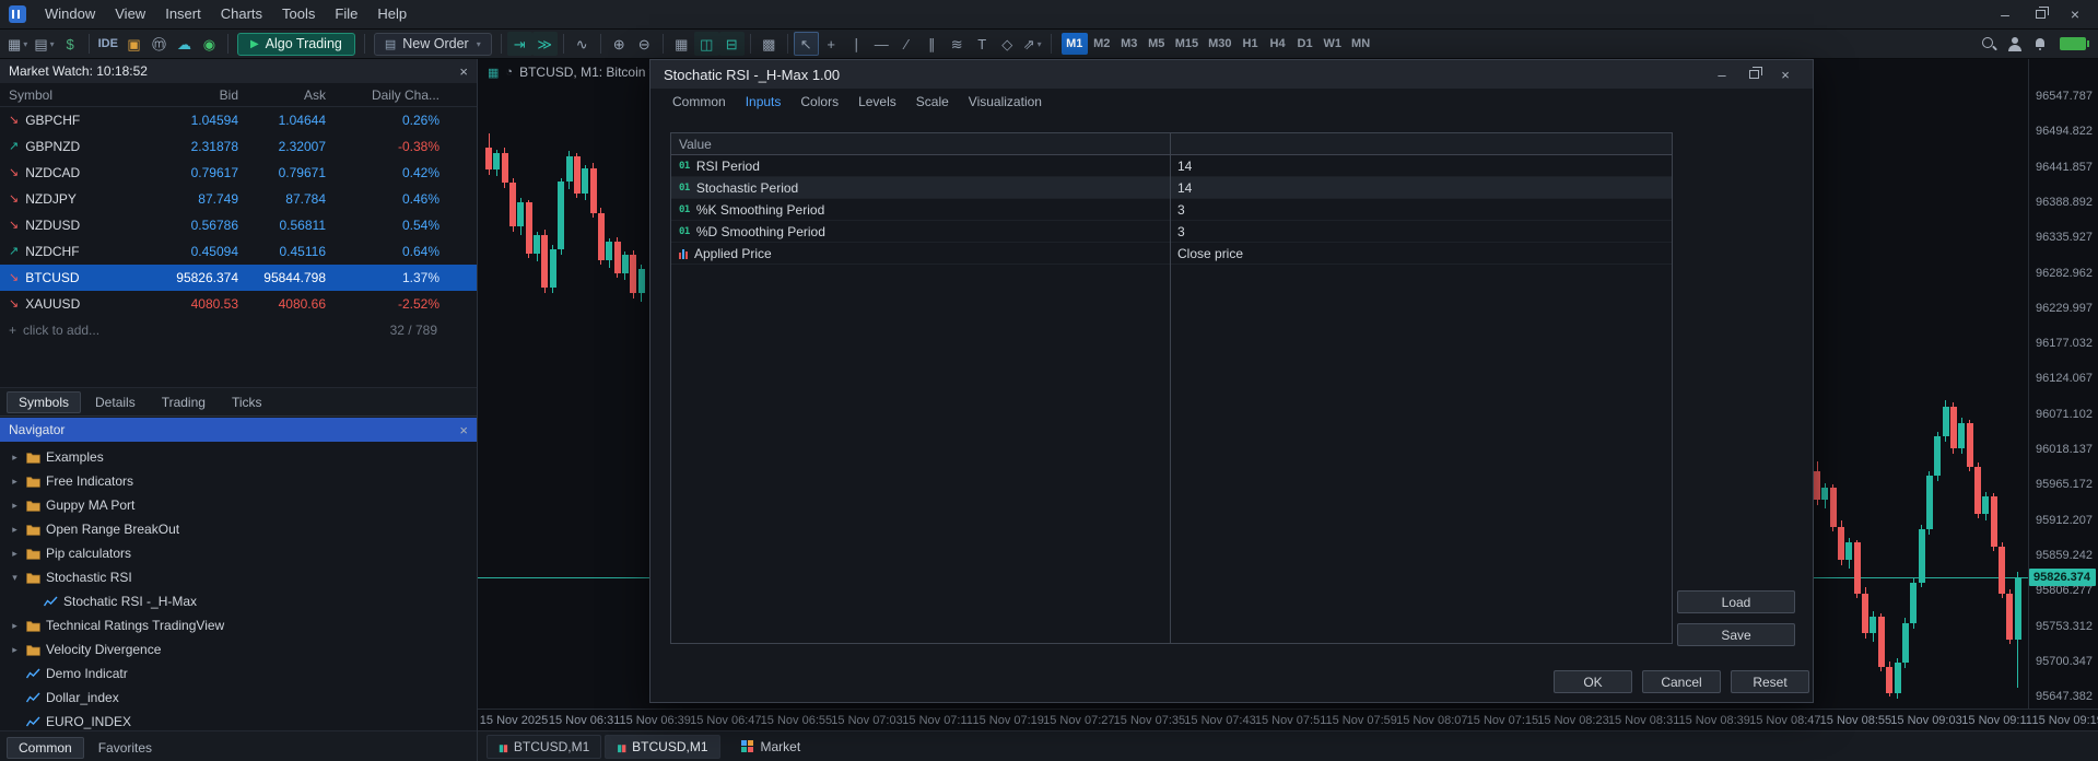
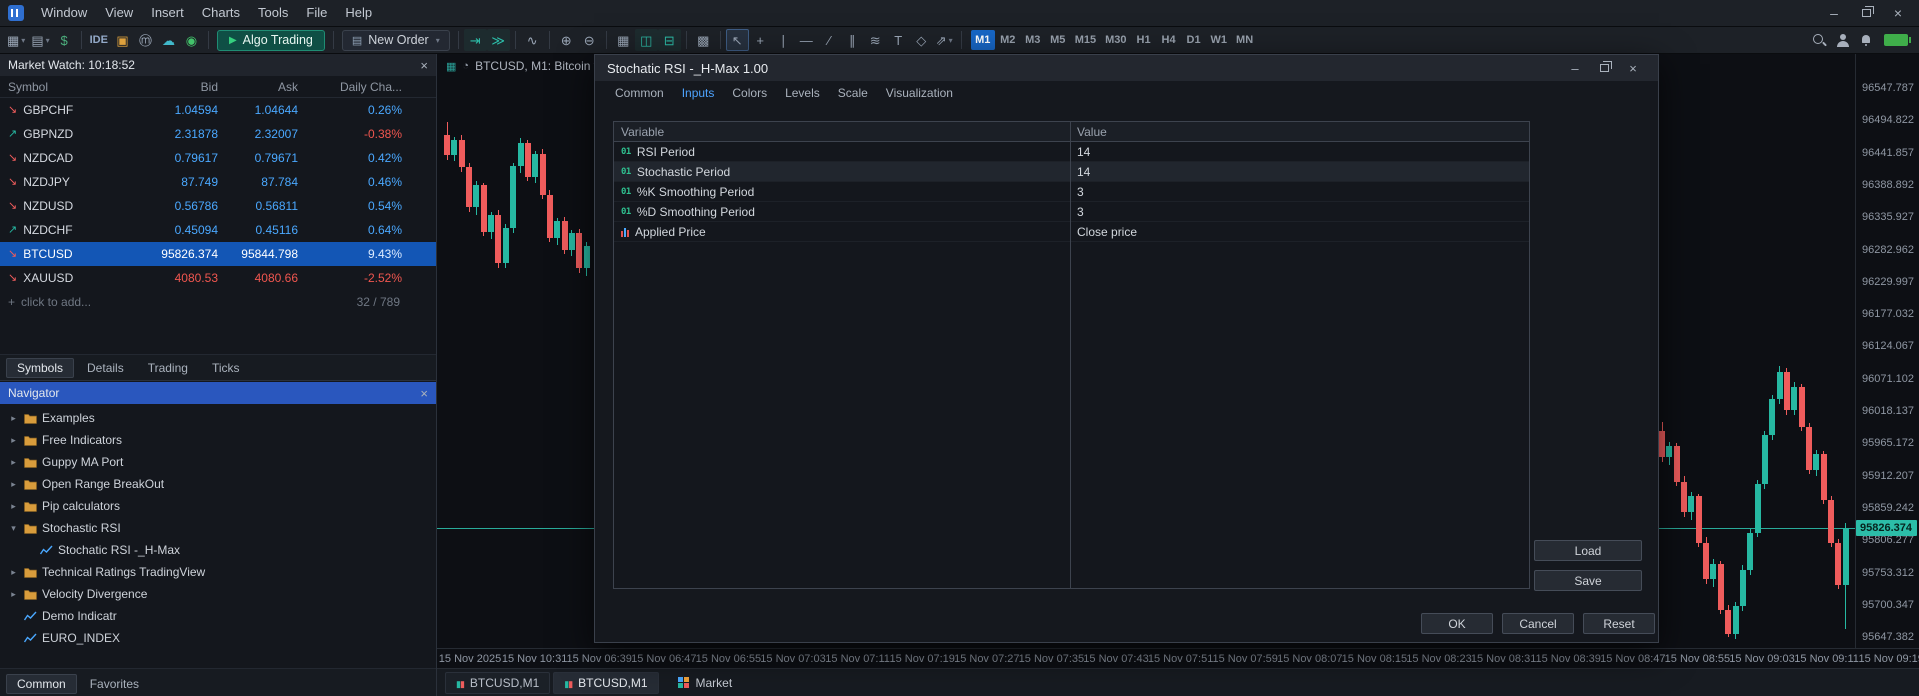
  Window
  View
  Insert
  Charts
  Tools
  File
  Help
  –
  ×
  ▦
  ▾
  ▤
  ▾
  $
  IDE
  ▣
  ⓜ
  ☁
  ◉
  ▶
  Algo Trading
  ▤
  New Order
  ▾
  ⇥
  ≫
  ∿
  ⊕
  ⊖
  ▦
  ◫
  ⊟
  ▩
  ↖
  +
  ∣
  ―
  ∕
  ∥
  ≋
  T
  ◇
  ⇗
  ▾
  M1
  M2
  M3
  M5
  M15
  M30
  H1
  H4
  D1
  W1
  MN
  Market Watch: 10:18:52
  ×
  Symbol
  Bid
  Ask
  Daily Cha...
  ↘
  GBPCHF
  1.04594
  1.04644
  0.26%
  ↗
  GBPNZD
  2.31878
  2.32007
  -0.38%
  ↘
  NZDCAD
  0.79617
  0.79671
  0.42%
  ↘
  NZDJPY
  87.749
  87.784
  0.46%
  ↘
  NZDUSD
  0.56786
  0.56811
  0.54%
  ↗
  NZDCHF
  0.45094
  0.45116
  0.64%
  ↘
  BTCUSD
  95826.374
  95844.798
- 1.37%
+ 9.43%
  ↘
  XAUUSD
  4080.53
  4080.66
  -2.52%
  +
  click to add...
  32 / 789
  Symbols
  Details
  Trading
  Ticks
  Navigator
  ×
  ▸
  Examples
  ▸
  Free Indicators
  ▸
  Guppy MA Port
  ▸
  Open Range BreakOut
  ▸
  Pip calculators
  ▾
  Stochastic RSI
  Stochatic RSI -_H-Max
  ▸
  Technical Ratings TradingView
  ▸
  Velocity Divergence
  Demo Indicatr
- Dollar_index
  EURO_INDEX
  Common
  Favorites
  ▦
  ◔
  96547.787
  96494.822
  96441.857
  96388.892
  96335.927
  96282.962
  96229.997
  96177.032
  96124.067
  96071.102
  96018.137
  95965.172
  95912.207
  95859.242
  95806.277
  95753.312
  95700.347
  95647.382
  95826.374
  15 Nov 2025
- 15 Nov 06:31
+ 15 Nov 10:31
  15 Nov 06:39
  15 Nov 06:47
  15 Nov 06:55
  15 Nov 07:03
  15 Nov 07:11
  15 Nov 07:19
  15 Nov 07:27
  15 Nov 07:35
  15 Nov 07:43
  15 Nov 07:51
  15 Nov 07:59
  15 Nov 08:07
- 15 Nov 07:15
+ 15 Nov 08:15
  15 Nov 08:23
  15 Nov 08:31
  15 Nov 08:39
  15 Nov 08:47
  15 Nov 08:55
  15 Nov 09:03
  15 Nov 09:11
  15 Nov 09:1
  ▮▮
  BTCUSD,M1
  ▮▮
  BTCUSD,M1
  Market
  Stochatic RSI -_H-Max 1.00
  –
  ×
  Common
  Inputs
  Colors
  Levels
  Scale
  Visualization
+ Variable
  Value
  01
  RSI Period
  14
  01
  Stochastic Period
  14
  01
  %K Smoothing Period
  3
  01
  %D Smoothing Period
  3
  Applied Price
  Close price
  Load
  Save
  OK
  Cancel
  Reset
